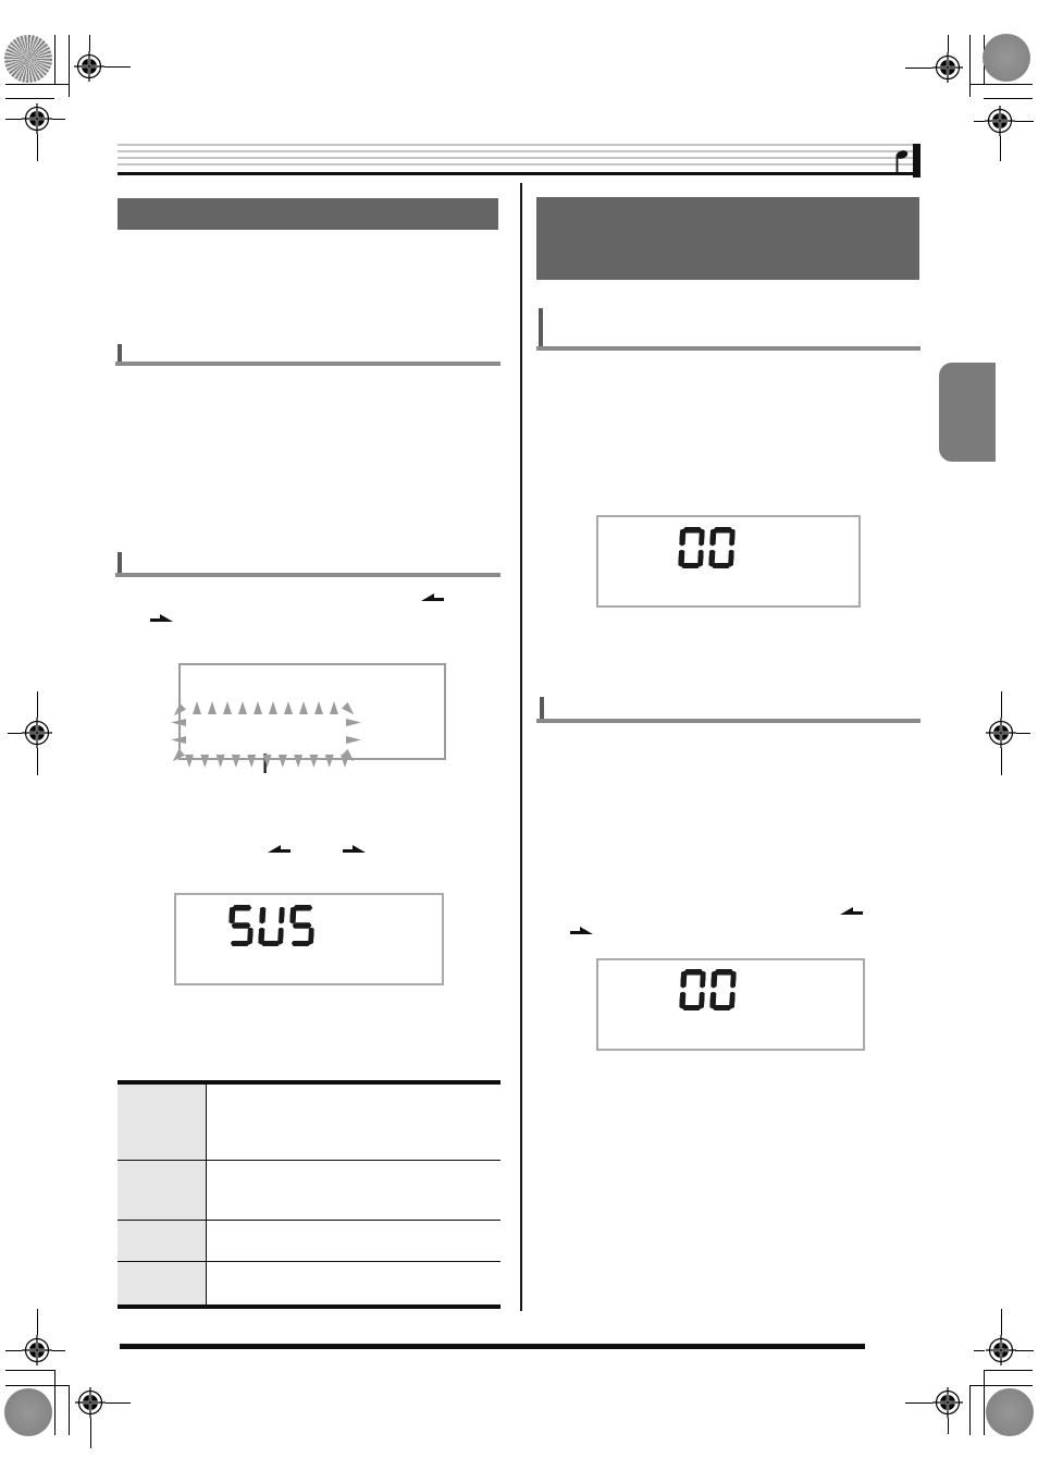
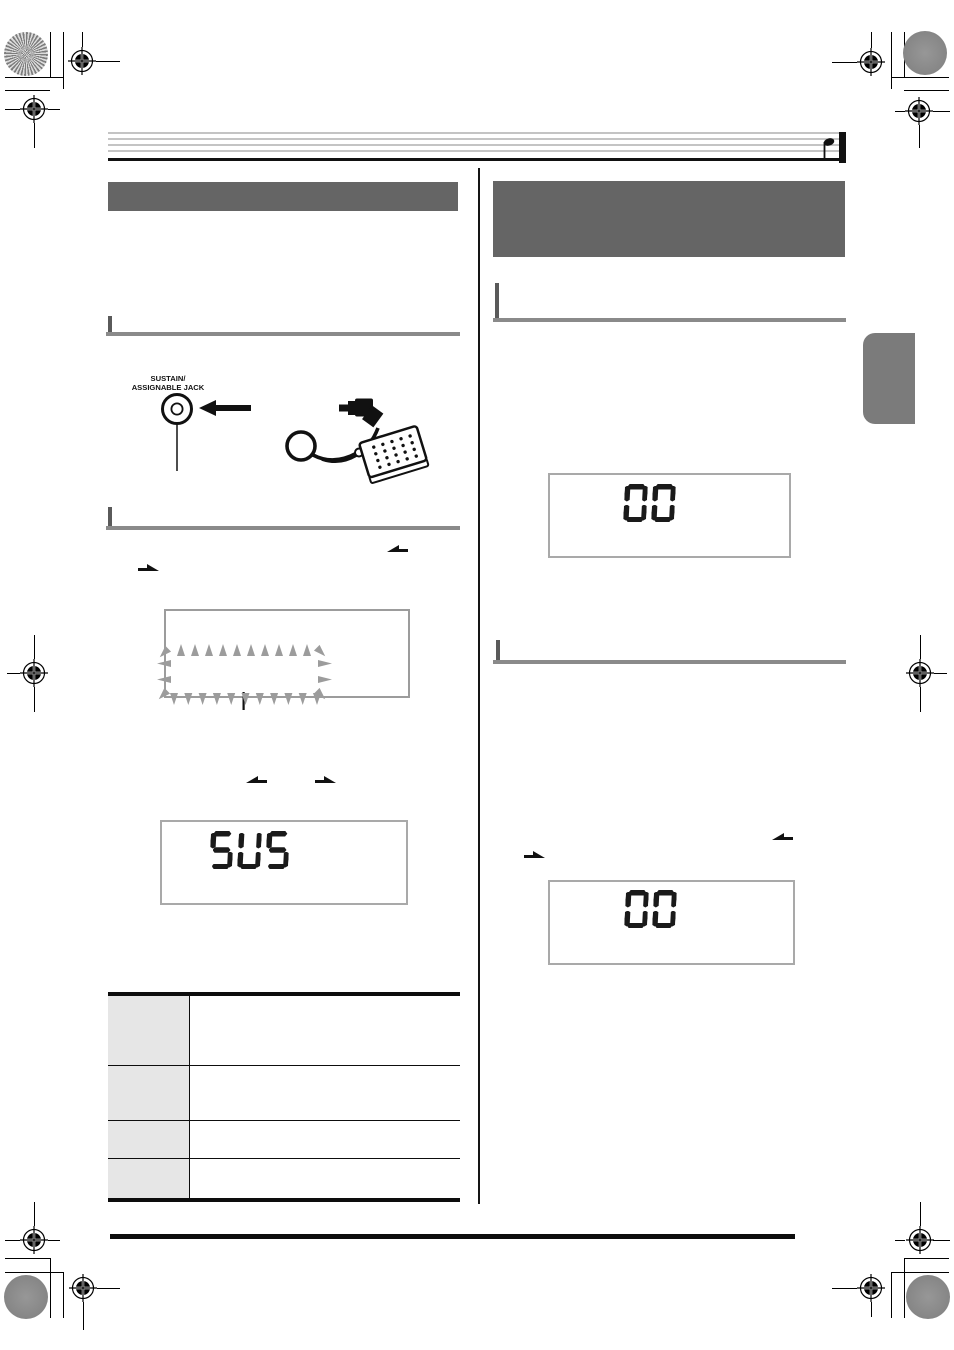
+ SUSTAIN/
+ ASSIGNABLE JACK
